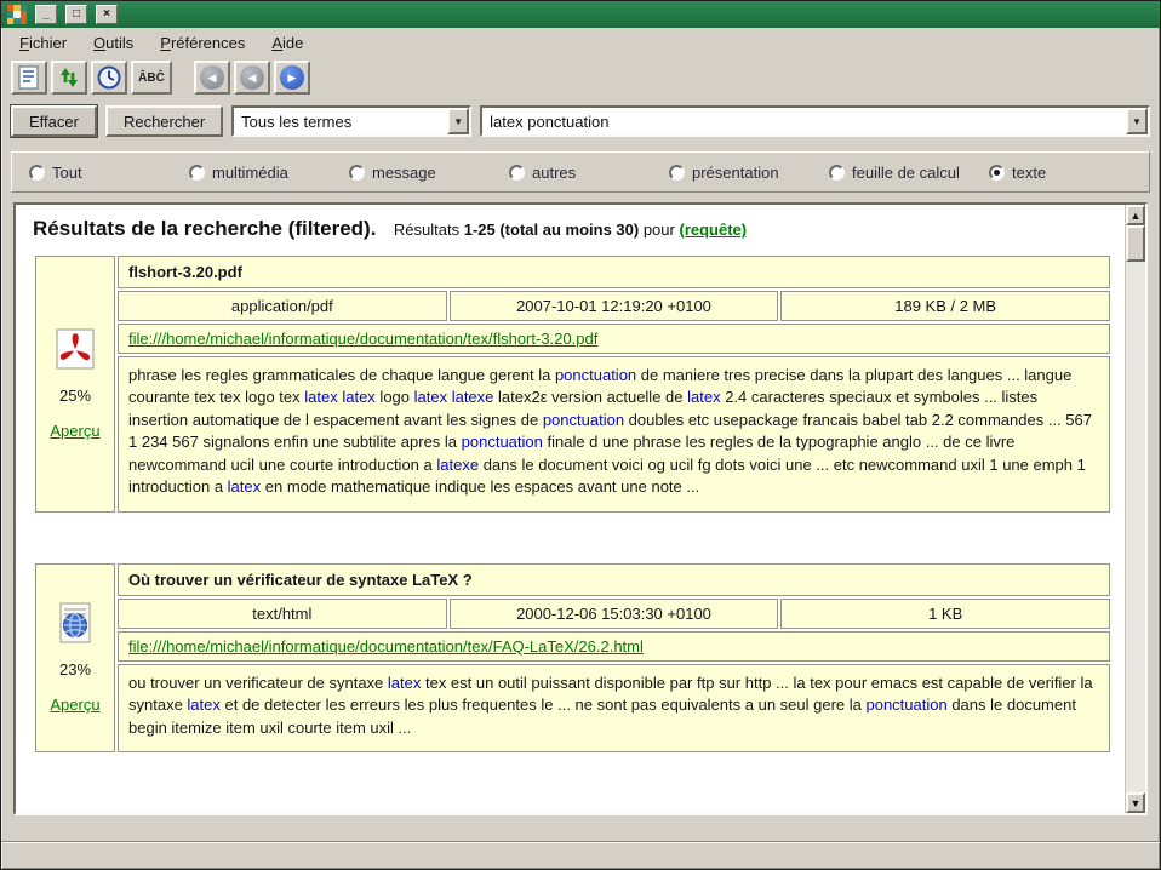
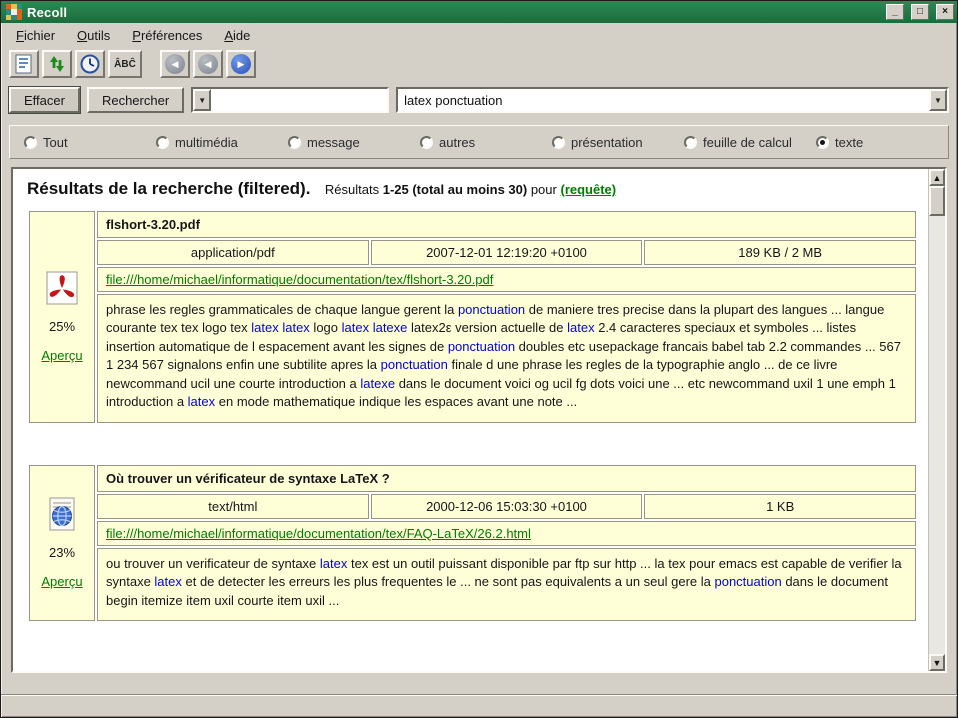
+ Recoll
  _
  □
  ×
  Fichier
  Outils
  Préférences
  Aide
  ÂBĈ
  ◀
  ◀
  ▶
  Effacer
  Rechercher
- Tous les termes
  ▼
  latex ponctuation
  ▼
  Tout
  multimédia
  message
  autres
  présentation
  feuille de calcul
  texte
  Résultats de la recherche (filtered). Résultats 1-25 (total au moins 30) pour (requête)
  25%Aperçu	flshort-3.20.pdf
- application/pdf	2007-10-01 12:19:20 +0100	189 KB / 2 MB
+ application/pdf	2007-12-01 12:19:20 +0100	189 KB / 2 MB
  file:///home/michael/informatique/documentation/tex/flshort-3.20.pdf
  phrase les regles grammaticales de chaque langue gerent la ponctuation de maniere tres precise dans la plupart des langues ... langue courante tex tex logo tex latex latex logo latex latexe latex2ε version actuelle de latex 2.4 caracteres speciaux et symboles ... listes insertion automatique de l espacement avant les signes de ponctuation doubles etc usepackage francais babel tab 2.2 commandes ... 567 1 234 567 signalons enfin une subtilite apres la ponctuation finale d une phrase les regles de la typographie anglo ... de ce livre newcommand ucil une courte introduction a latexe dans le document voici og ucil fg dots voici une ... etc newcommand uxil 1 une emph 1 introduction a latex en mode mathematique indique les espaces avant une note ...
  23%Aperçu	Où trouver un vérificateur de syntaxe LaTeX ?
  text/html	2000-12-06 15:03:30 +0100	1 KB
  file:///home/michael/informatique/documentation/tex/FAQ-LaTeX/26.2.html
  ou trouver un verificateur de syntaxe latex tex est un outil puissant disponible par ftp sur http ... la tex pour emacs est capable de verifier la syntaxe latex et de detecter les erreurs les plus frequentes le ... ne sont pas equivalents a un seul gere la ponctuation dans le document begin itemize item uxil courte item uxil ...
  ▲
  ▼
